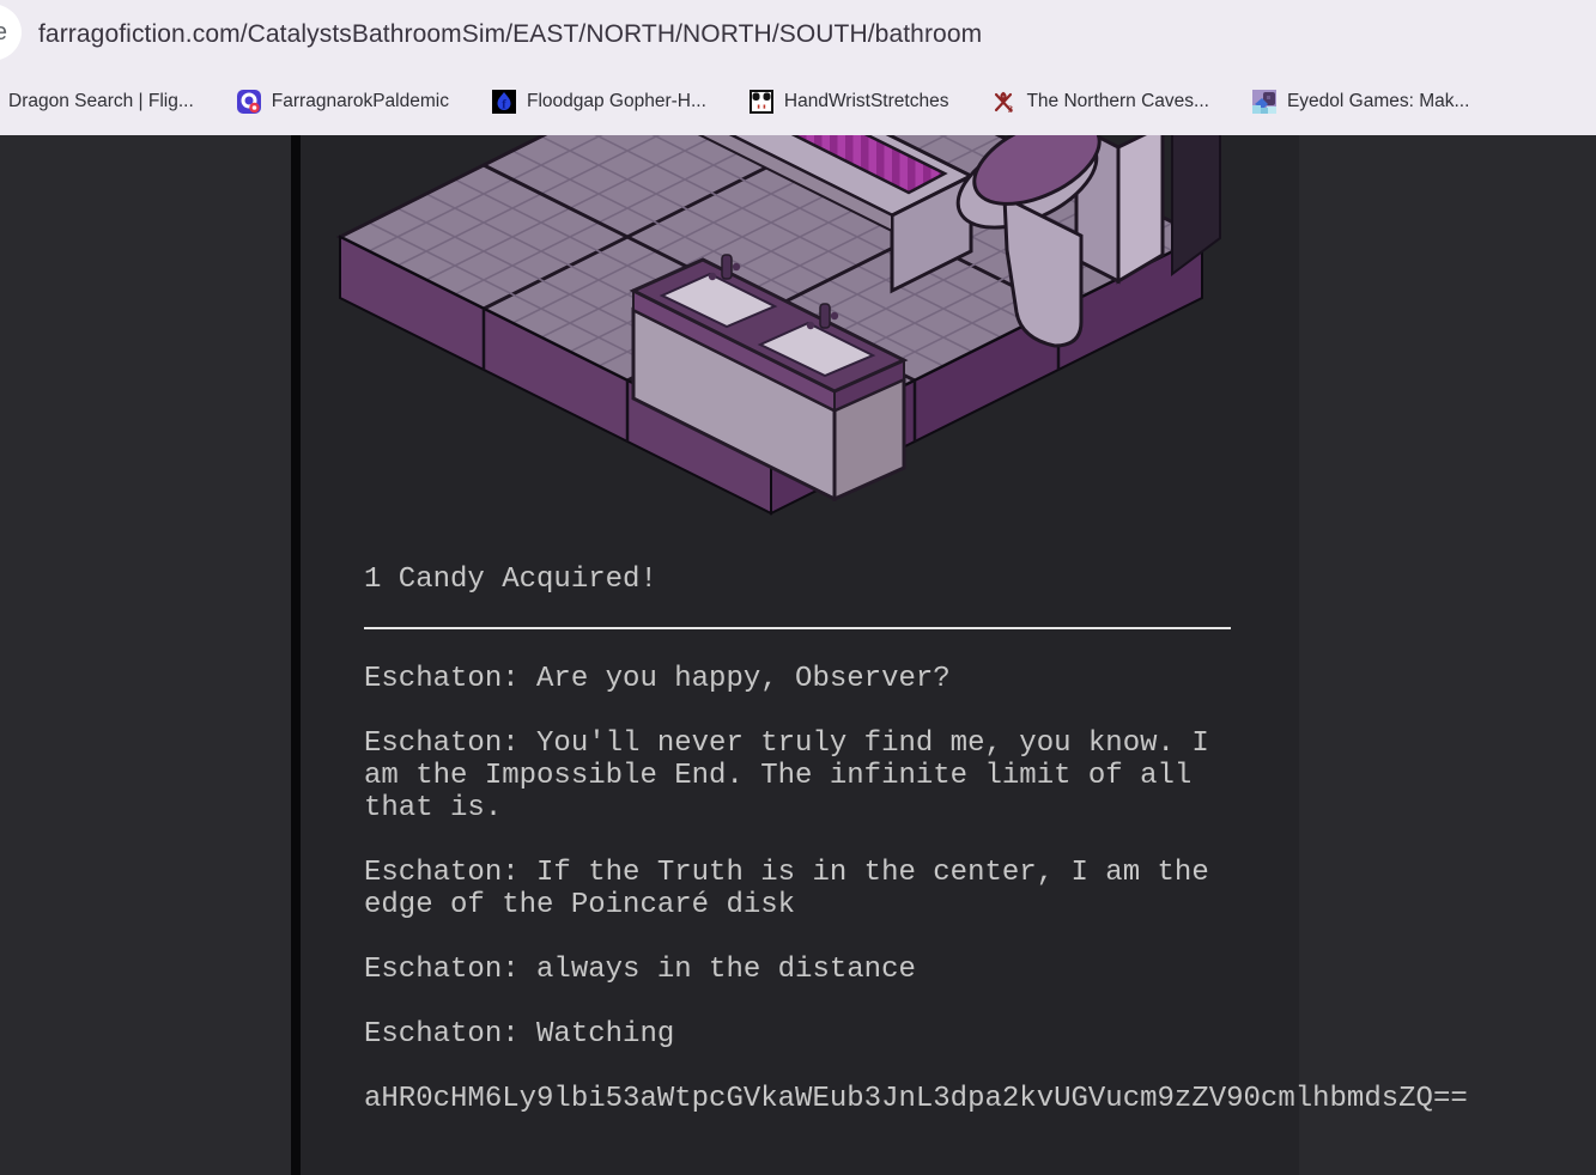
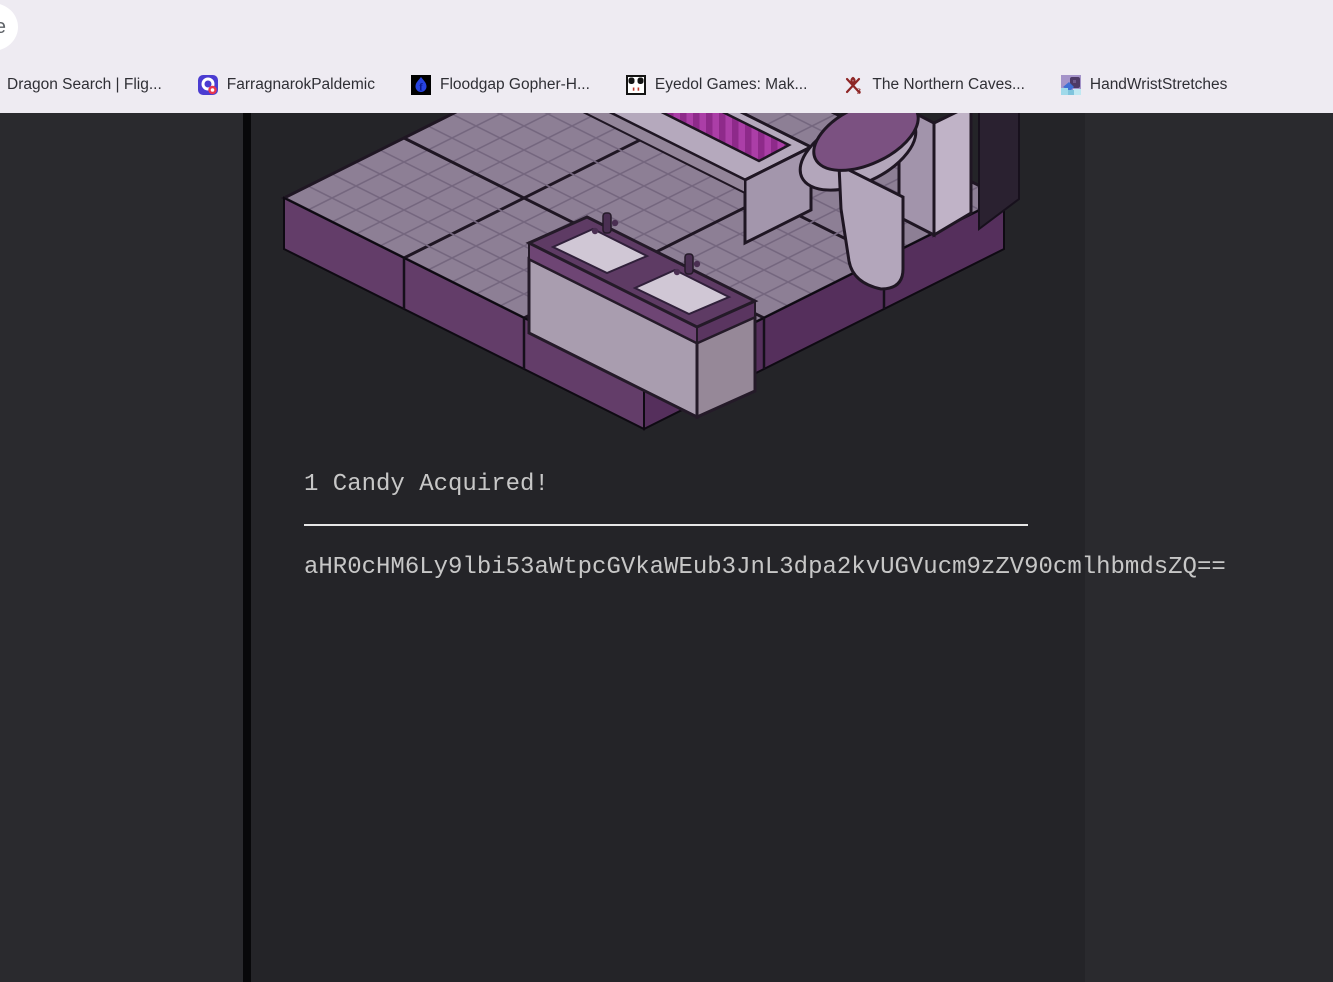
  e
- farragofiction.com/CatalystsBathroomSim/EAST/NORTH/NORTH/SOUTH/bathroom
  Dragon Search | Flig...
  FarragnarokPaldemic
  f
  Floodgap Gopher-H...
- HandWristStretches
+ Eyedol Games: Mak...
  3
  The Northern Caves...
- Eyedol Games: Mak...
+ HandWristStretches
  1 Candy Acquired!
- Eschaton: Are you happy, Observer?
- Eschaton: You'll never truly find me, you know. I am the Impossible End. The infinite limit of all that is.
- Eschaton: If the Truth is in the center, I am the edge of the Poincaré disk
- Eschaton: always in the distance
- Eschaton: Watching
  aHR0cHM6Ly9lbi53aWtpcGVkaWEub3JnL3dpa2kvUGVucm9zZV90cmlhbmdsZQ==
